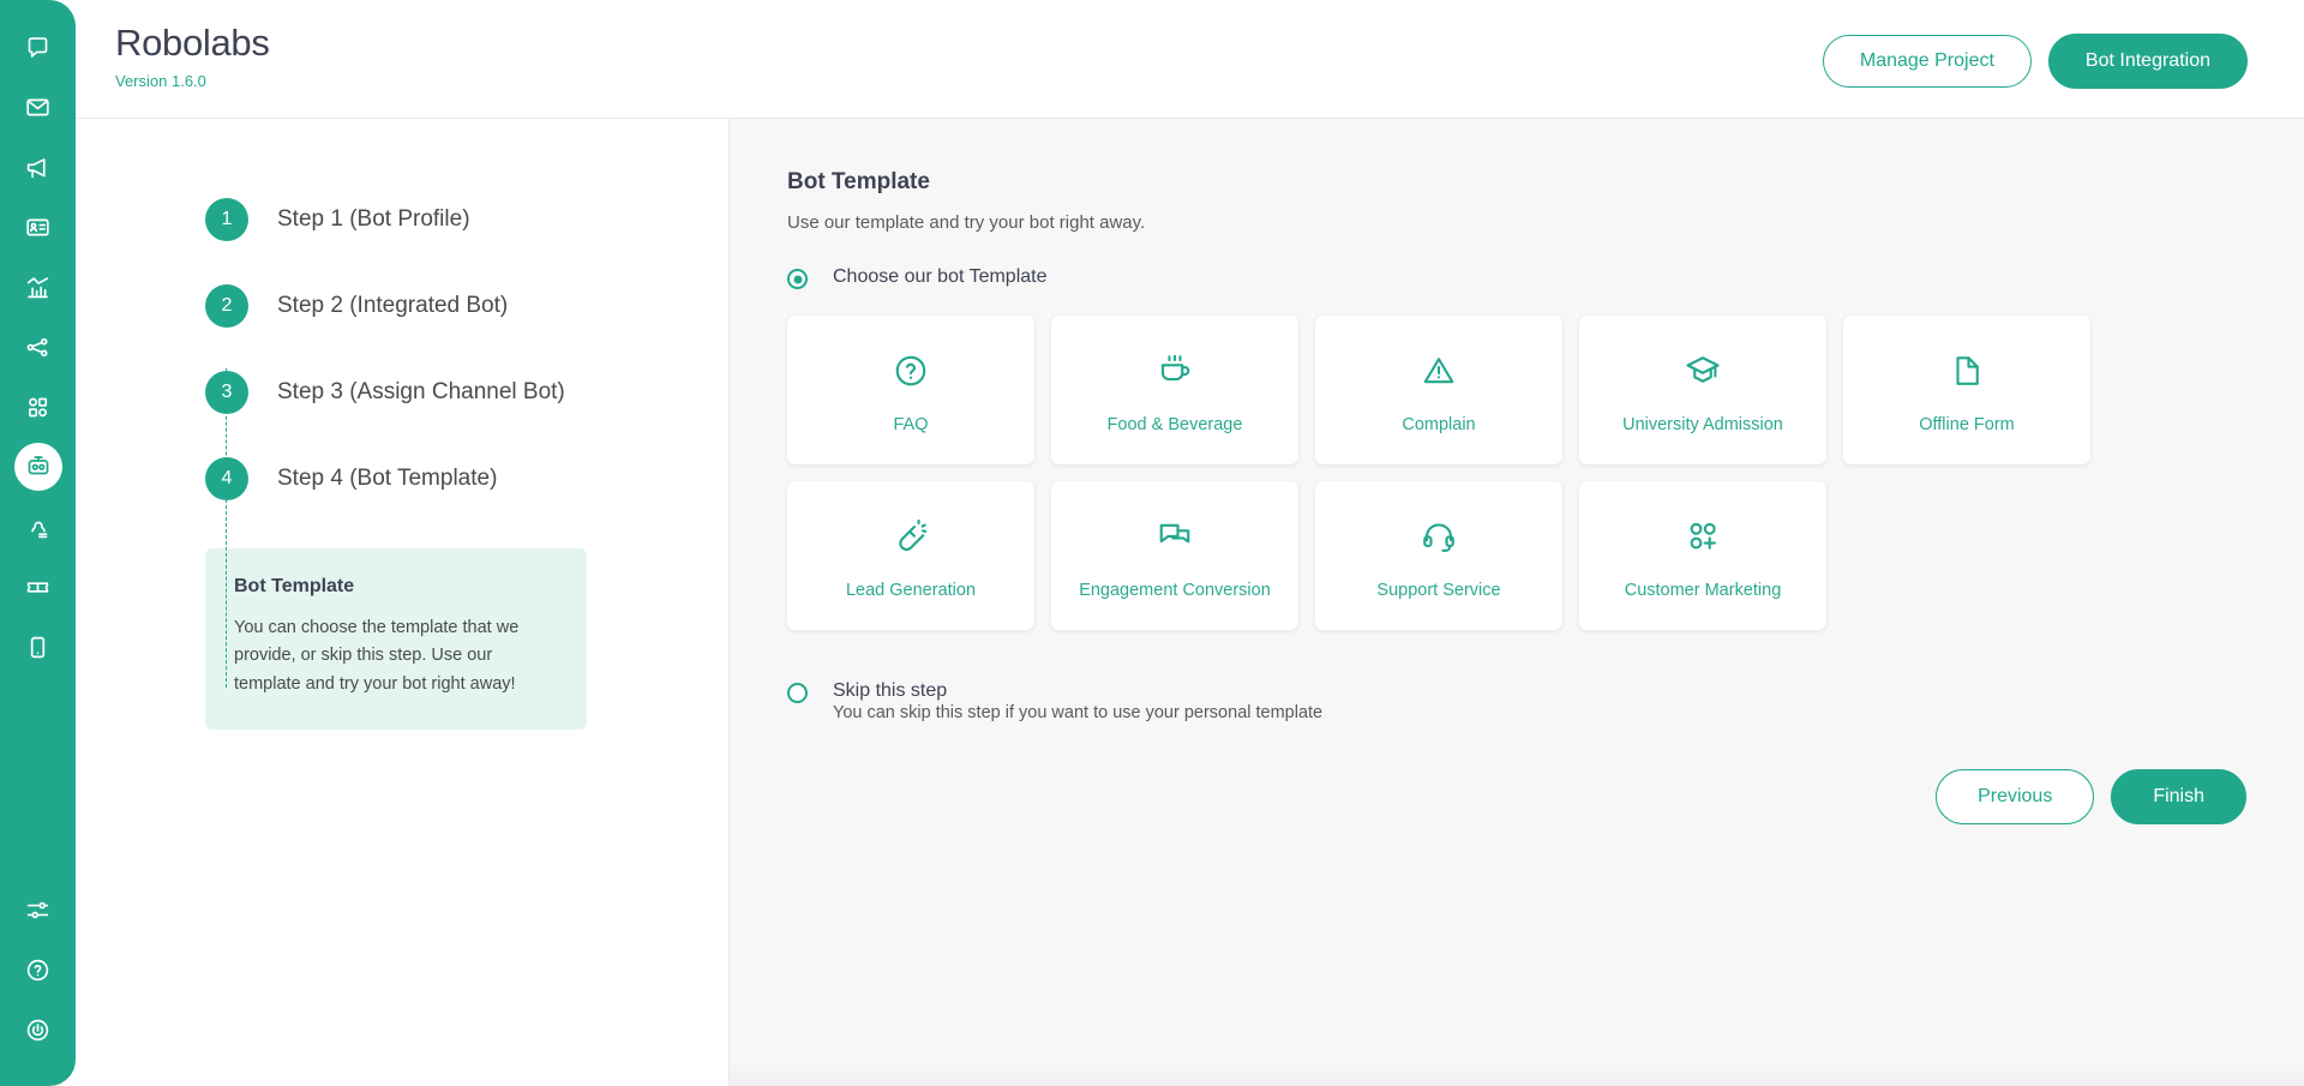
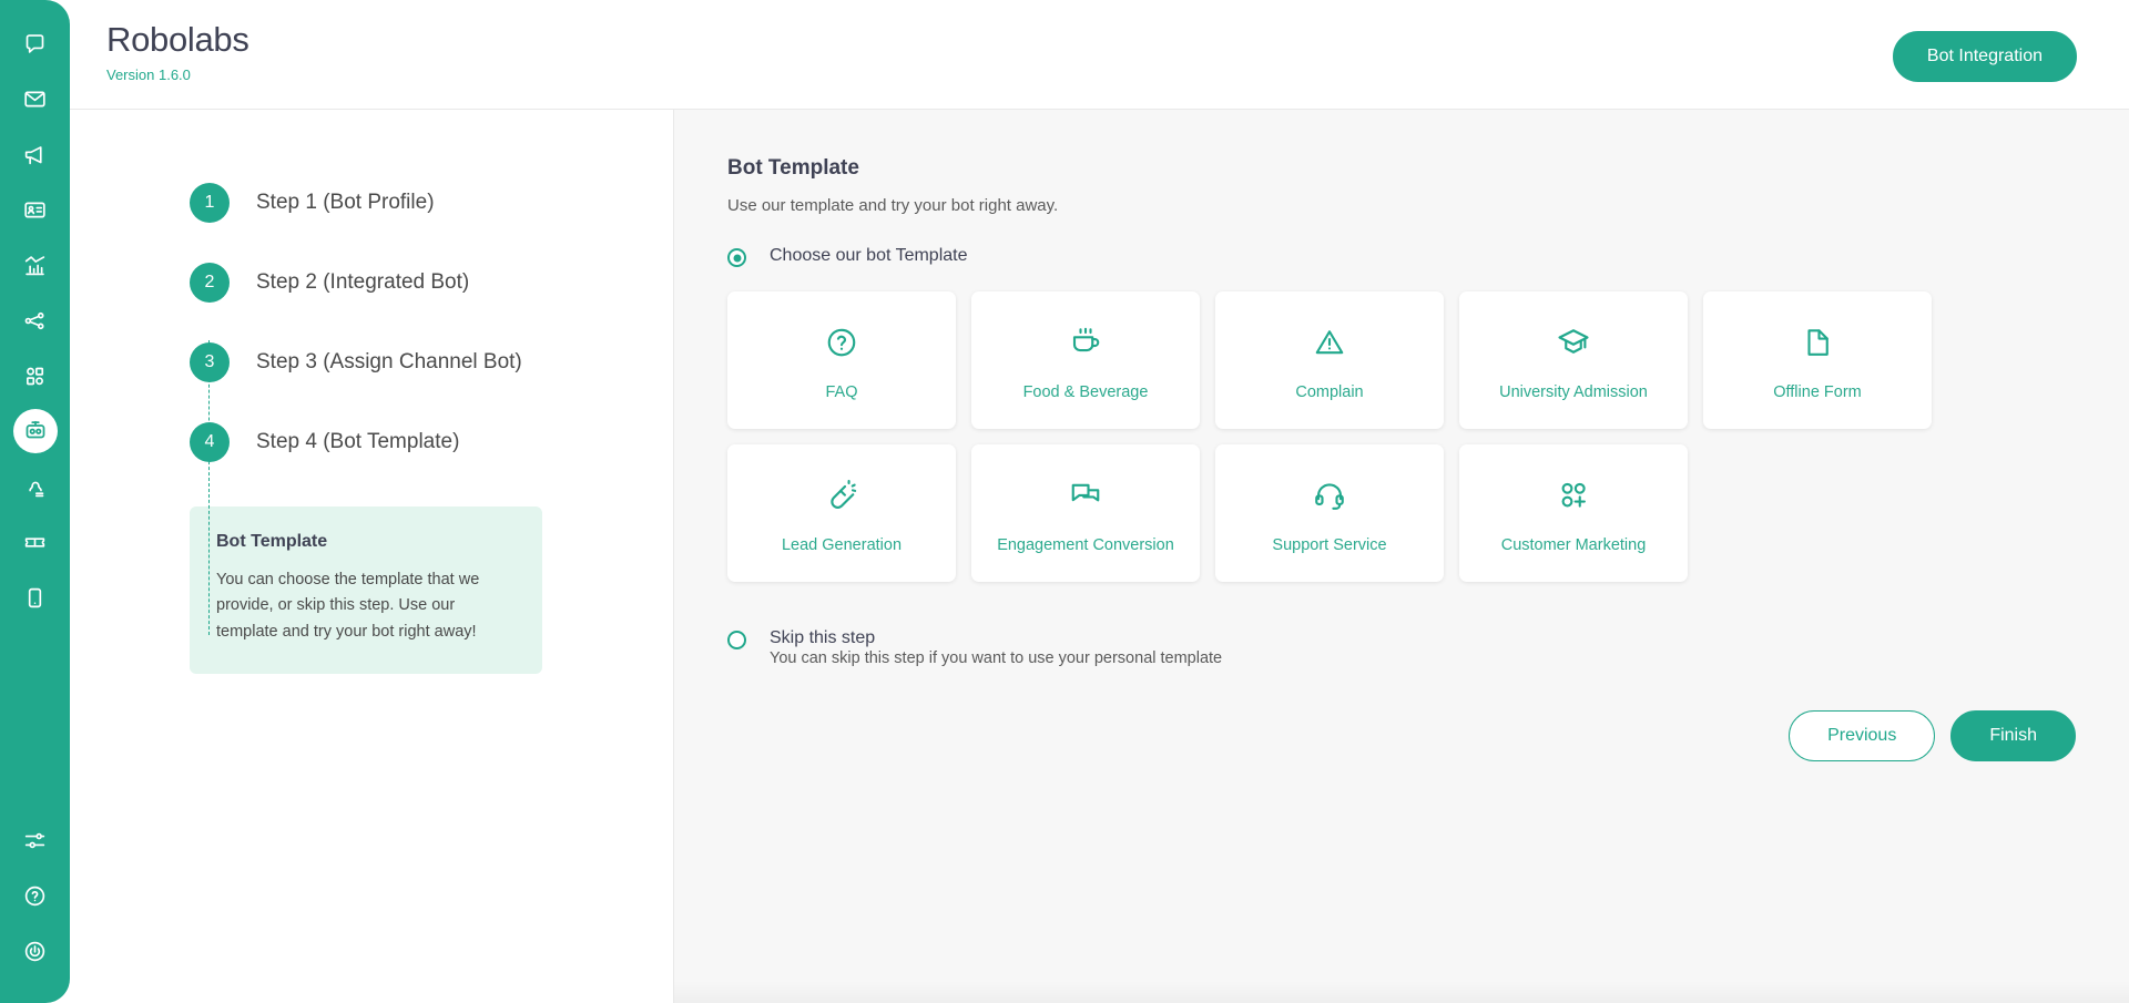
  Robolabs
  Version 1.6.0
- Manage Project
  Bot Integration
  1
  Step 1 (Bot Profile)
  2
  Step 2 (Integrated Bot)
  3
  Step 3 (Assign Channel Bot)
  4
  Step 4 (Bot Template)
  Bot Template
  You can choose the template that we provide, or skip this step. Use our template and try your bot right away!
  Bot Template
  Use our template and try your bot right away.
  Choose our bot Template
  FAQ
  Food & Beverage
  Complain
  University Admission
  Offline Form
  Lead Generation
  Engagement Conversion
  Support Service
  Customer Marketing
  Skip this step
  You can skip this step if you want to use your personal template
  Previous
  Finish
